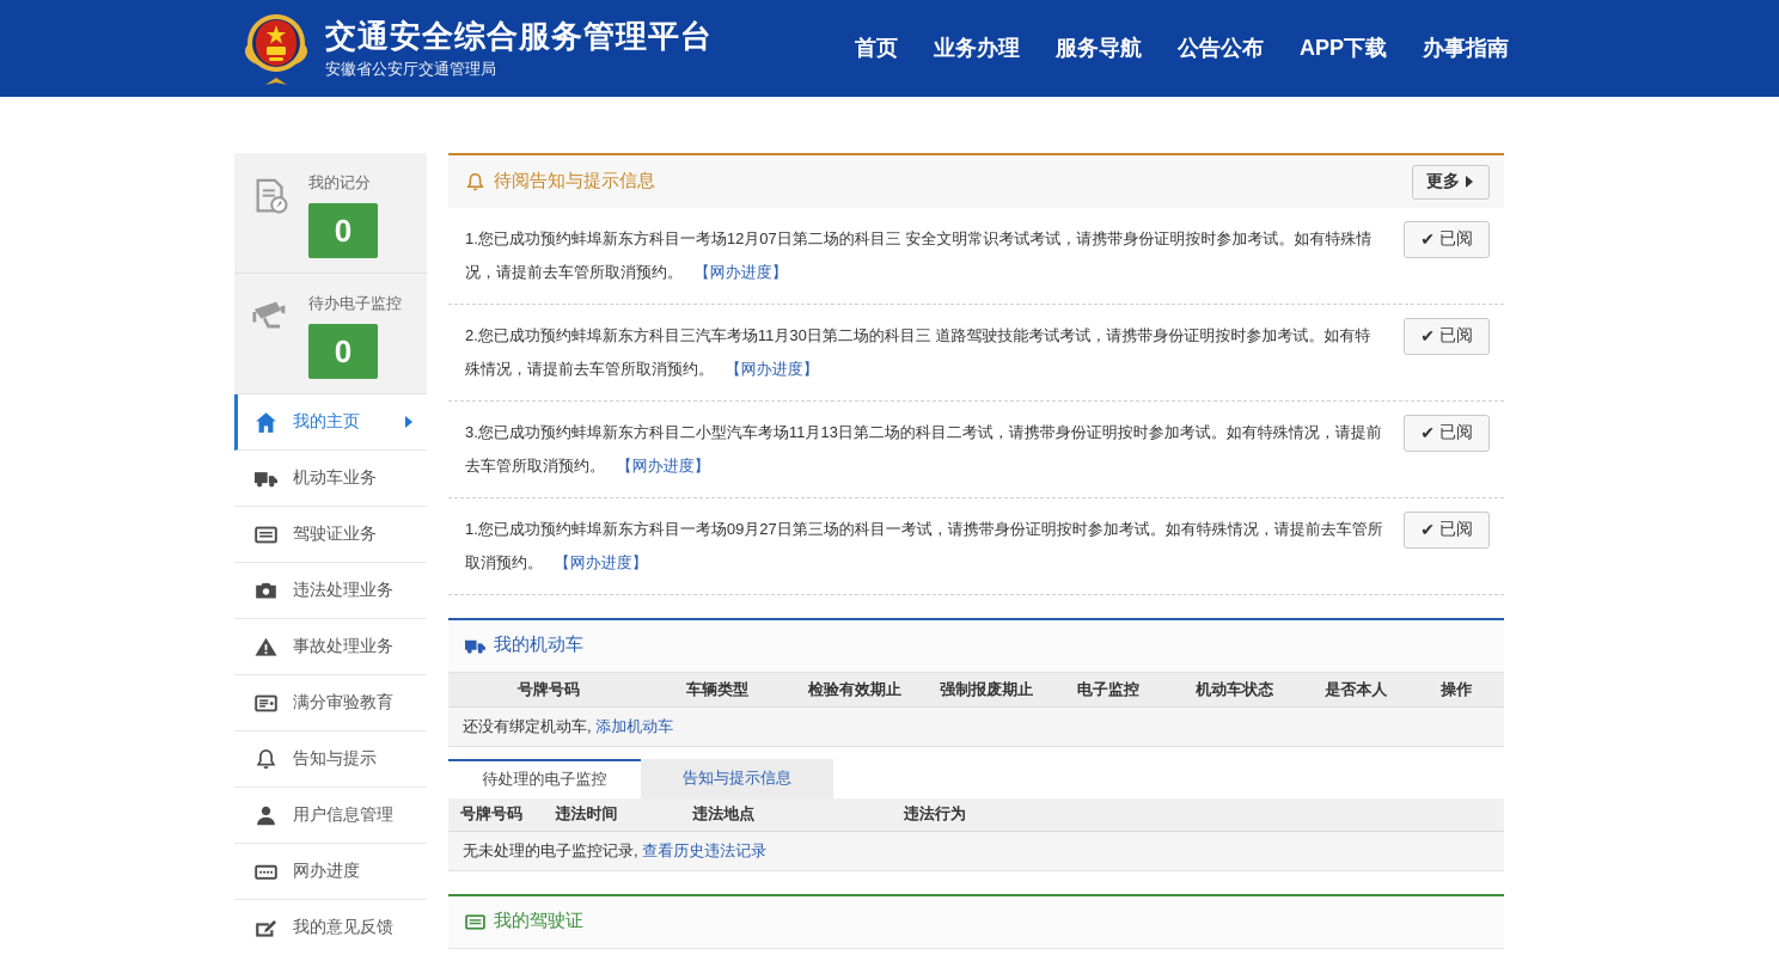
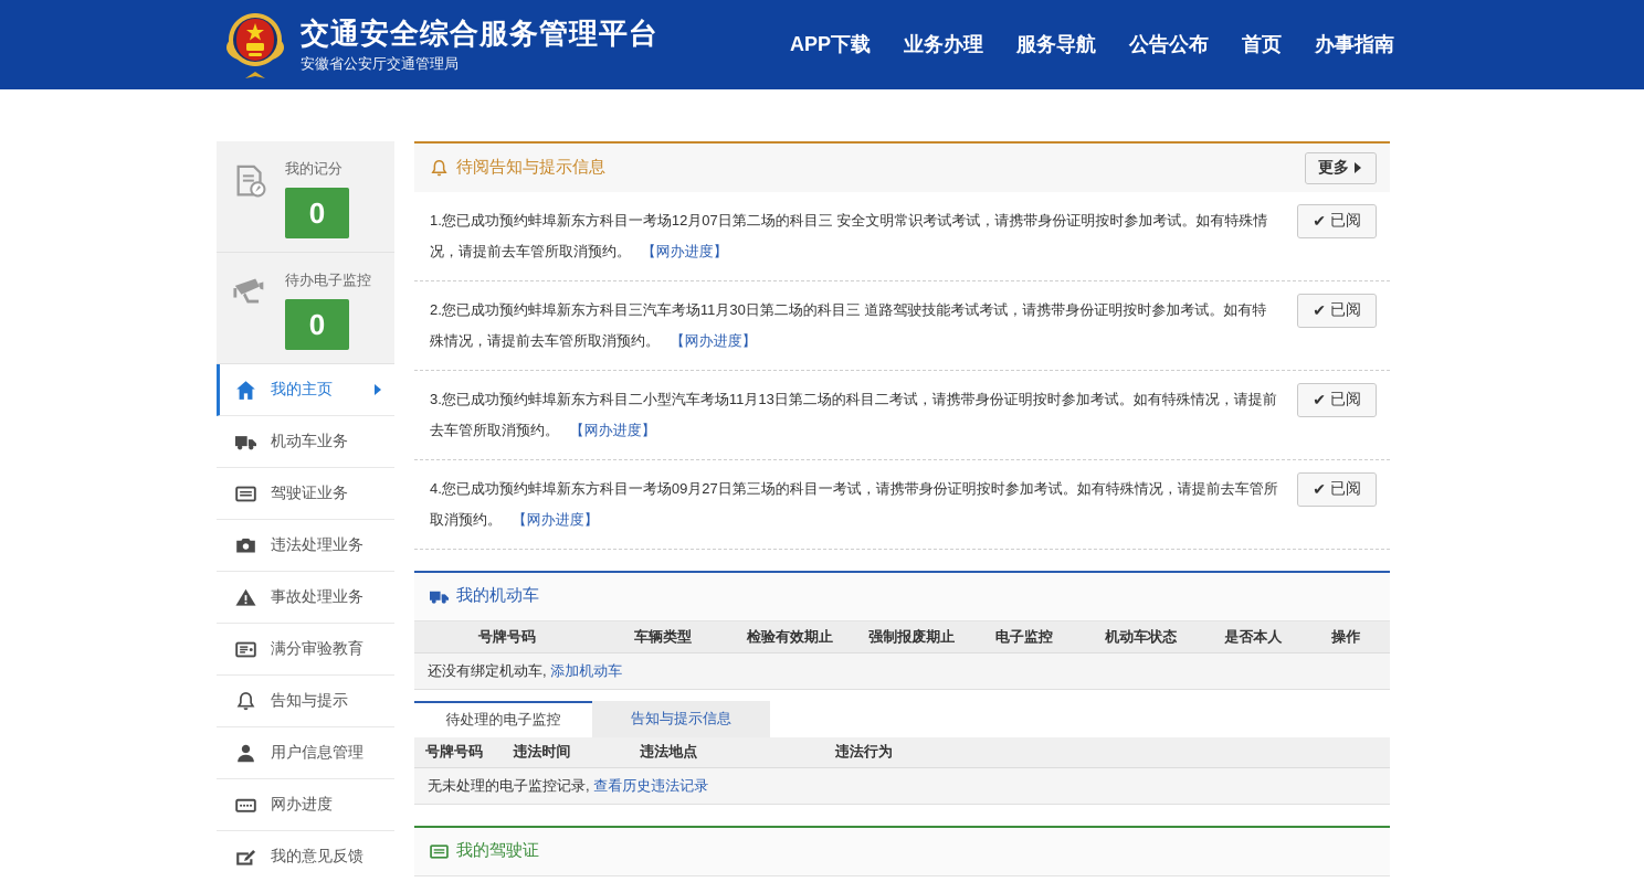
  交通安全综合服务管理平台
  安徽省公安厅交通管理局
- 首页
+ APP下载
  业务办理
  服务导航
  公告公布
- APP下载
+ 首页
  办事指南
  我的记分
  0
  待办电子监控
  0
  我的主页
  机动车业务
  驾驶证业务
  违法处理业务
  事故处理业务
  满分审验教育
  告知与提示
  用户信息管理
  网办进度
  我的意见反馈
  待阅告知与提示信息
  更多
  1.您已成功预约蚌埠新东方科目一考场12月07日第二场的科目三 安全文明常识考试考试，请携带身份证明按时参加考试。如有特殊情况，请提前去车管所取消预约。 【网办进度】
  ✔
  已阅
  2.您已成功预约蚌埠新东方科目三汽车考场11月30日第二场的科目三 道路驾驶技能考试考试，请携带身份证明按时参加考试。如有特殊情况，请提前去车管所取消预约。 【网办进度】
  ✔
  已阅
  3.您已成功预约蚌埠新东方科目二小型汽车考场11月13日第二场的科目二考试，请携带身份证明按时参加考试。如有特殊情况，请提前去车管所取消预约。 【网办进度】
  ✔
  已阅
- 1.您已成功预约蚌埠新东方科目一考场09月27日第三场的科目一考试，请携带身份证明按时参加考试。如有特殊情况，请提前去车管所取消预约。 【网办进度】
+ 4.您已成功预约蚌埠新东方科目一考场09月27日第三场的科目一考试，请携带身份证明按时参加考试。如有特殊情况，请提前去车管所取消预约。 【网办进度】
  ✔
  已阅
  我的机动车
  号牌号码	车辆类型	检验有效期止	强制报废期止	电子监控	机动车状态	是否本人	操作
  还没有绑定机动车, 添加机动车
  待处理的电子监控
  告知与提示信息
  号牌号码	违法时间	违法地点	违法行为
  无未处理的电子监控记录, 查看历史违法记录
  我的驾驶证
